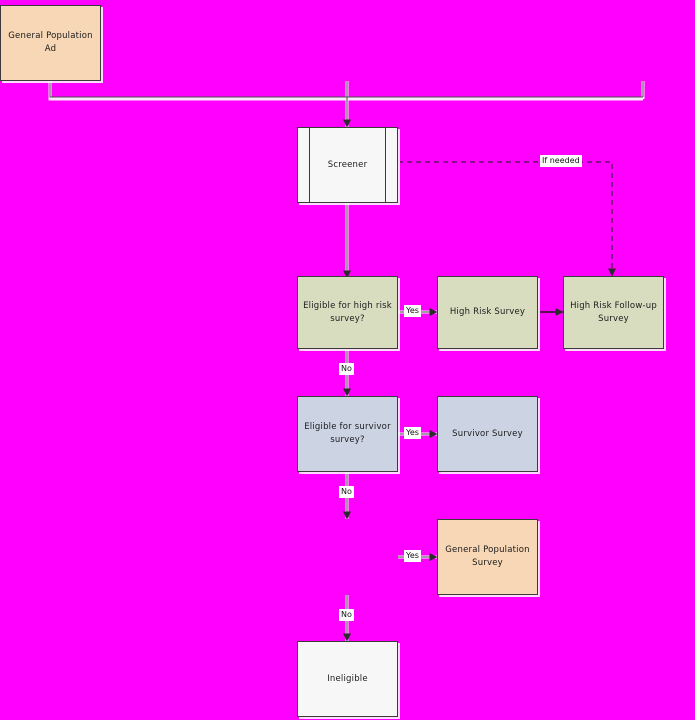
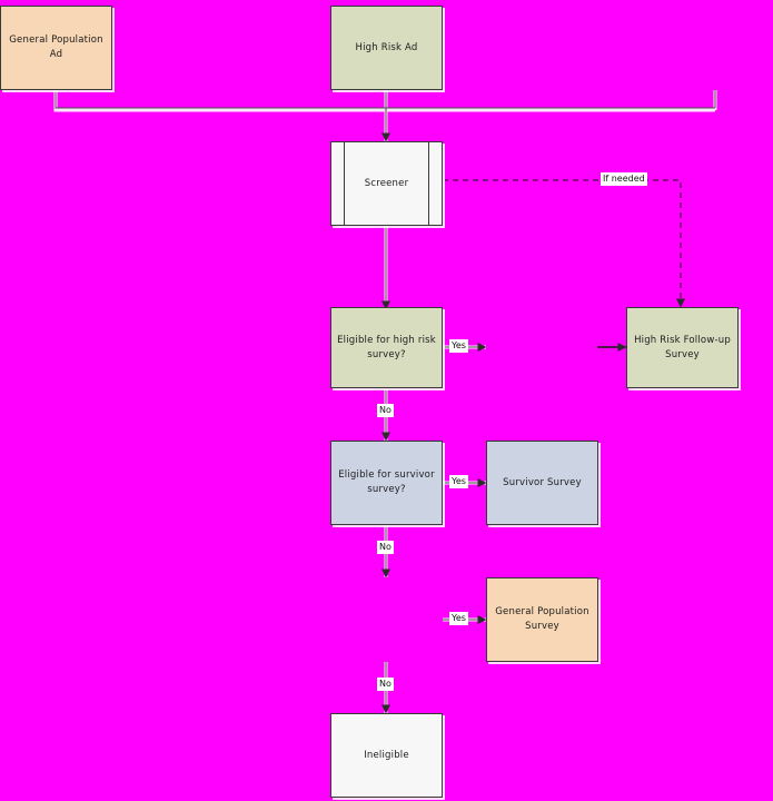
  General Population
  Ad
+ High Risk Ad
  Screener
  Eligible for high risk
  survey?
- High Risk Survey
  High Risk Follow-up
  Survey
  Eligible for survivor
  survey?
  Survivor Survey
  General Population
  Survey
  Ineligible
  If needed
  Yes
  No
  Yes
  No
  Yes
  No
